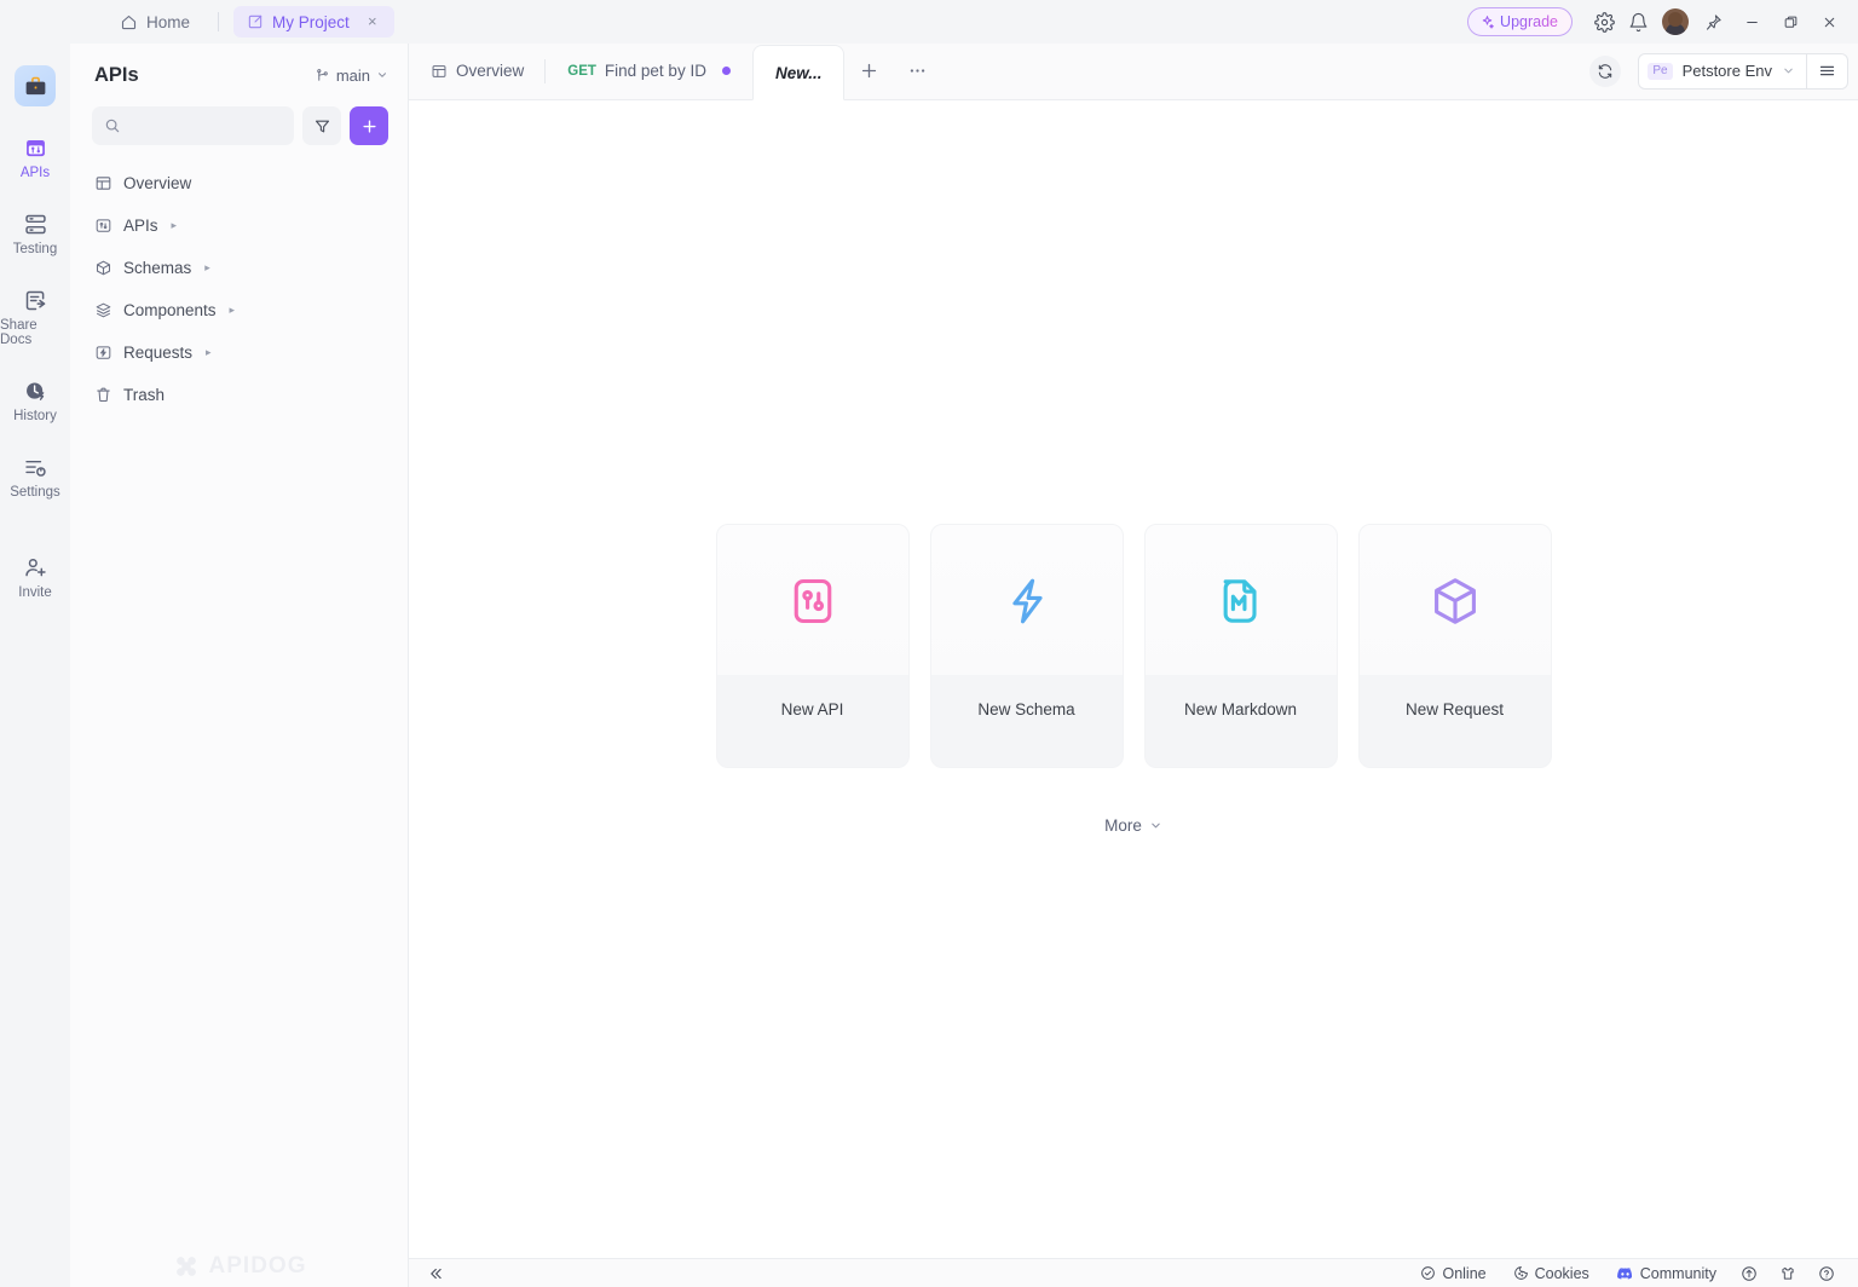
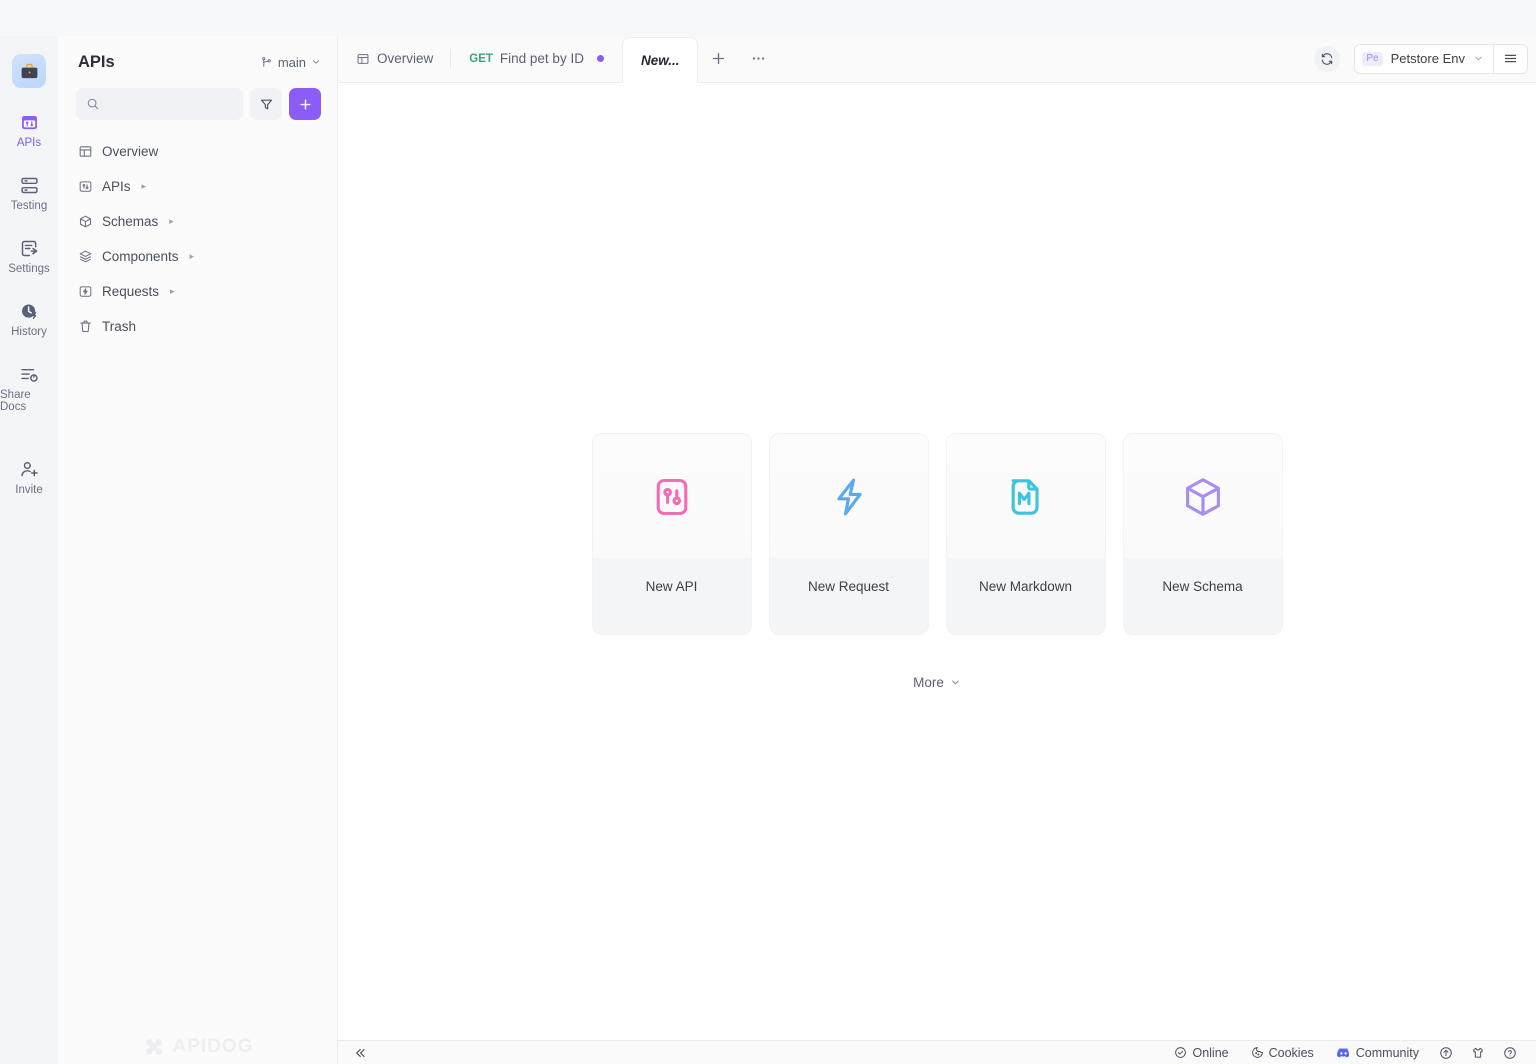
- Home
- My Project
- ×
- Upgrade
  APIs
  Testing
- Share Docs
+ Settings
  History
- Settings
+ Share Docs
  Invite
  APIs
  main
  Overview
  APIs
  ▸
  Schemas
  ▸
  Components
  ▸
  Requests
  ▸
  Trash
  Overview
  GET
  Find pet by ID
  New...
  Pe
  Petstore Env
  New API
- New Schema
+ New Request
  New Markdown
- New Request
+ New Schema
  More
  Online
  Cookies
  Community
